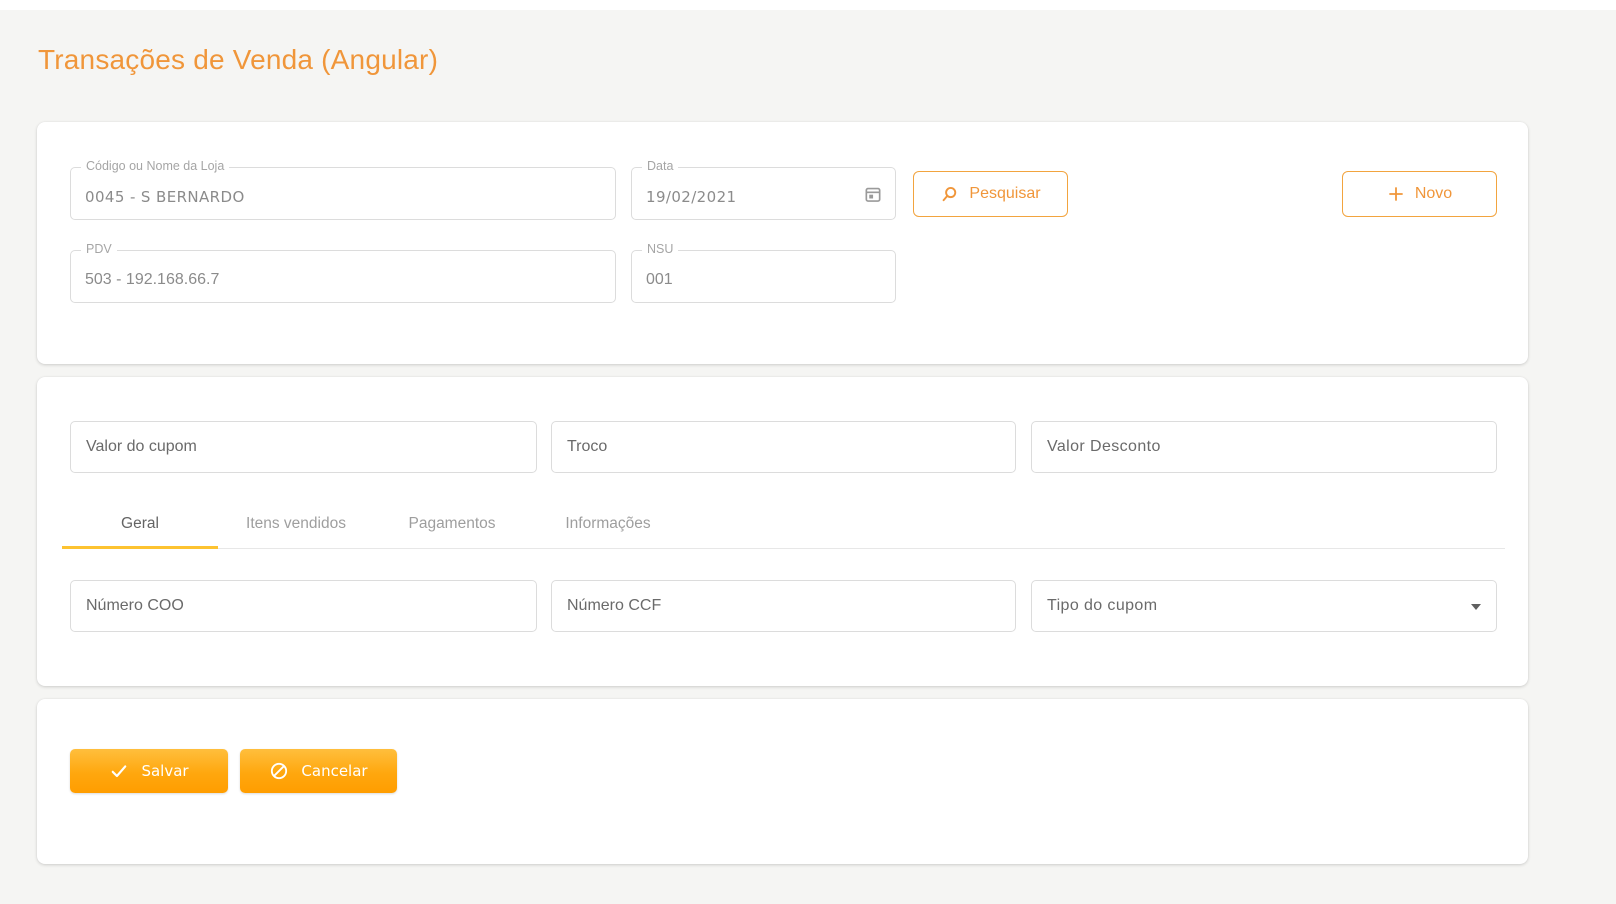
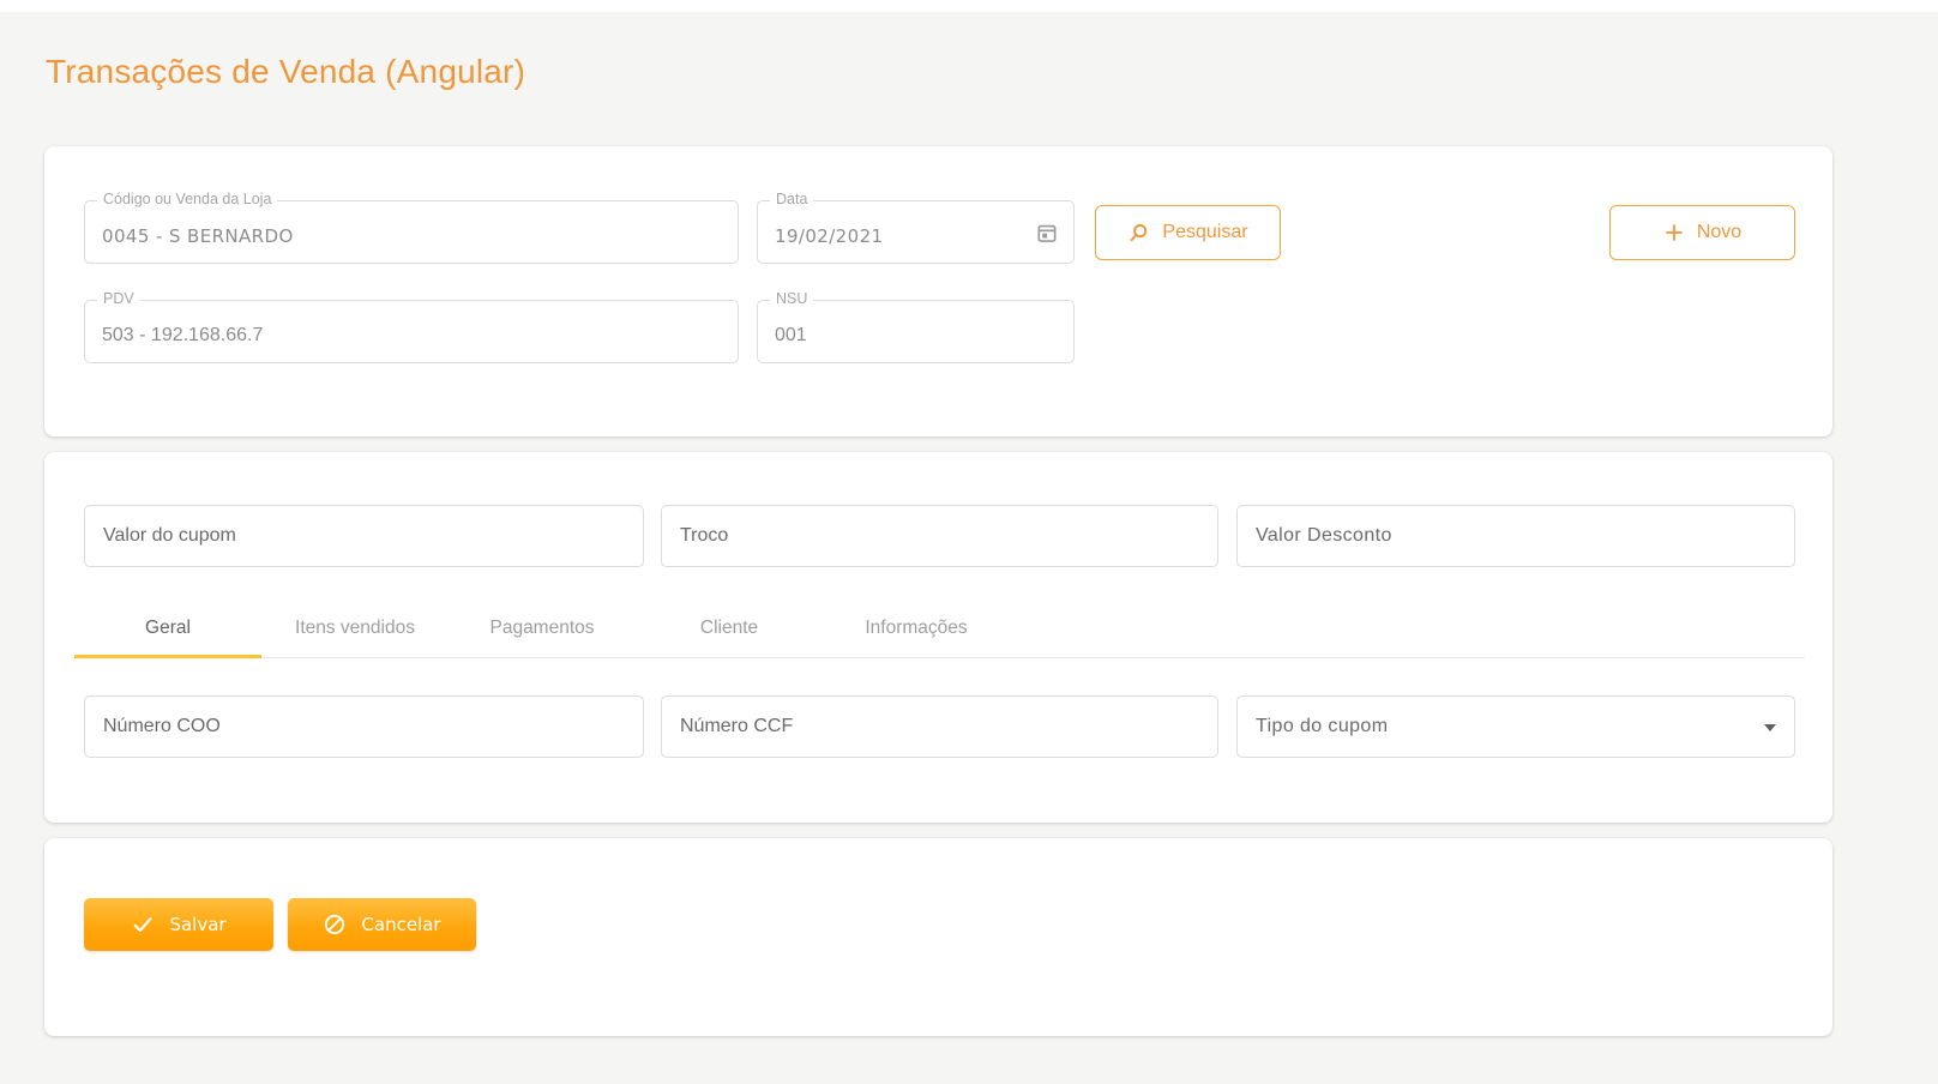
  Transações de Venda (Angular)
- Código ou Nome da Loja
+ Código ou Venda da Loja
  0045 - S BERNARDO
  Data
  19/02/2021
  Pesquisar
  Novo
  PDV
  503 - 192.168.66.7
  NSU
  001
  Valor do cupom
  Troco
  Valor Desconto
  Geral
  Itens vendidos
  Pagamentos
+ Cliente
  Informações
  Número COO
  Número CCF
  Tipo do cupom
  Salvar
  Cancelar
